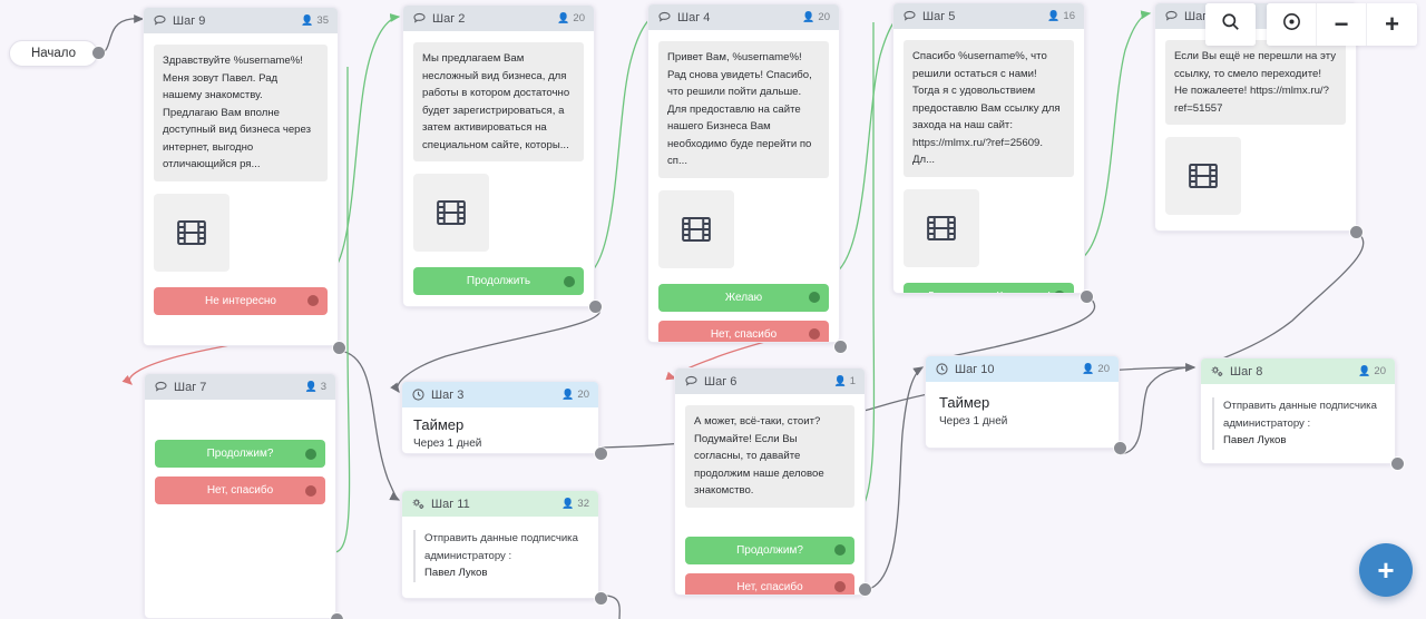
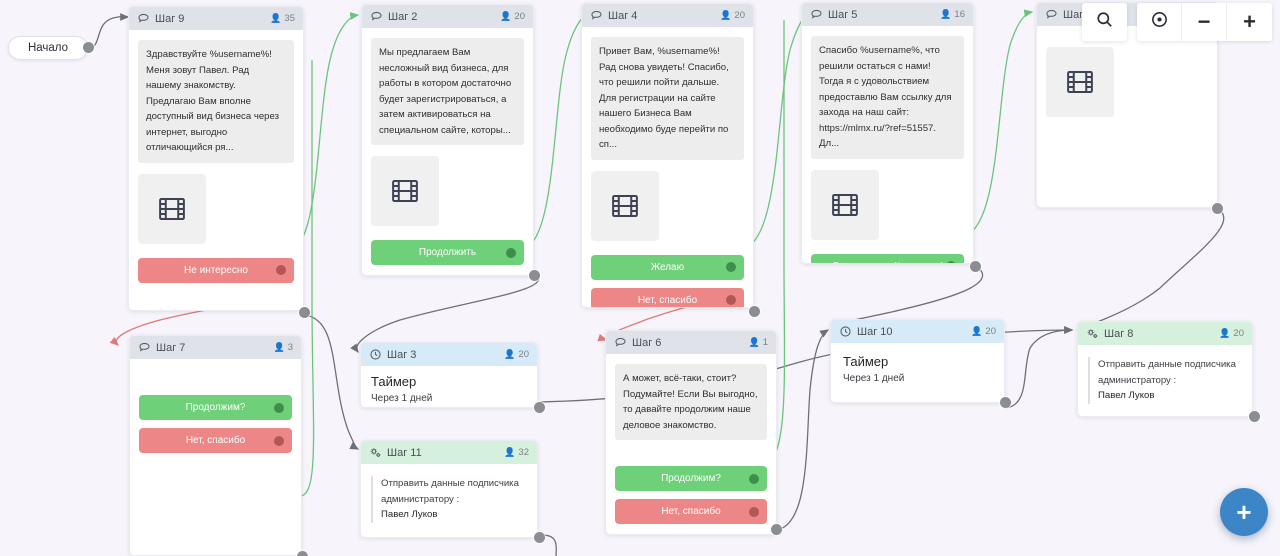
  Начало
  Шаг 9
  👤
  35
  Здравствуйте %username%! Меня зовут Павел. Рад нашему знакомству. Предлагаю Вам вполне доступный вид бизнеса через интернет, выгодно отличающийся ря...
  Не интересно
  Шаг 2
  👤
  20
  Мы предлагаем Вам несложный вид бизнеса, для работы в котором достаточно будет зарегистрироваться, а затем активироваться на специальном сайте, которы...
  Продолжить
  Шаг 4
  👤
  20
- Привет Вам, %username%! Рад снова увидеть! Спасибо, что решили пойти дальше. Для предоставлю на сайте нашего Бизнеса Вам необходимо буде перейти по сп...
+ Привет Вам, %username%! Рад снова увидеть! Спасибо, что решили пойти дальше. Для регистрации на сайте нашего Бизнеса Вам необходимо буде перейти по сп...
  Желаю
  Нет, спасибо
  Шаг 5
  👤
  16
- Спасибо %username%, что решили остаться с нами! Тогда я с удовольствием предоставлю Вам ссылку для захода на наш сайт: https://mlmx.ru/?ref=25609. Дл...
+ Спасибо %username%, что решили остаться с нами! Тогда я с удовольствием предоставлю Вам ссылку для захода на наш сайт: https://mlmx.ru/?ref=51557. Дл...
- Если Вы ещё не перешли на эту ссылку, то смело переходите! Не пожалеете! https://mlmx.ru/?ref=51557
  Шаг 7
  👤
  3
  Продолжим?
  Нет, спасибо
  Шаг 3
  👤
  20
  Таймер
  Через 1 дней
  Шаг 11
  👤
  32
  Отправить данные подписчика
  администратору :
  Павел Луков
  Шаг 6
  👤
  1
- А может, всё-таки, стоит? Подумайте! Если Вы согласны, то давайте продолжим наше деловое знакомство.
+ А может, всё-таки, стоит? Подумайте! Если Вы выгодно, то давайте продолжим наше деловое знакомство.
  Продолжим?
  Нет, спасибо
  Шаг 10
  👤
  20
  Таймер
  Через 1 дней
  Шаг 8
  👤
  20
  Отправить данные подписчика
  администратору :
  Павел Луков
  −
  +
  +
